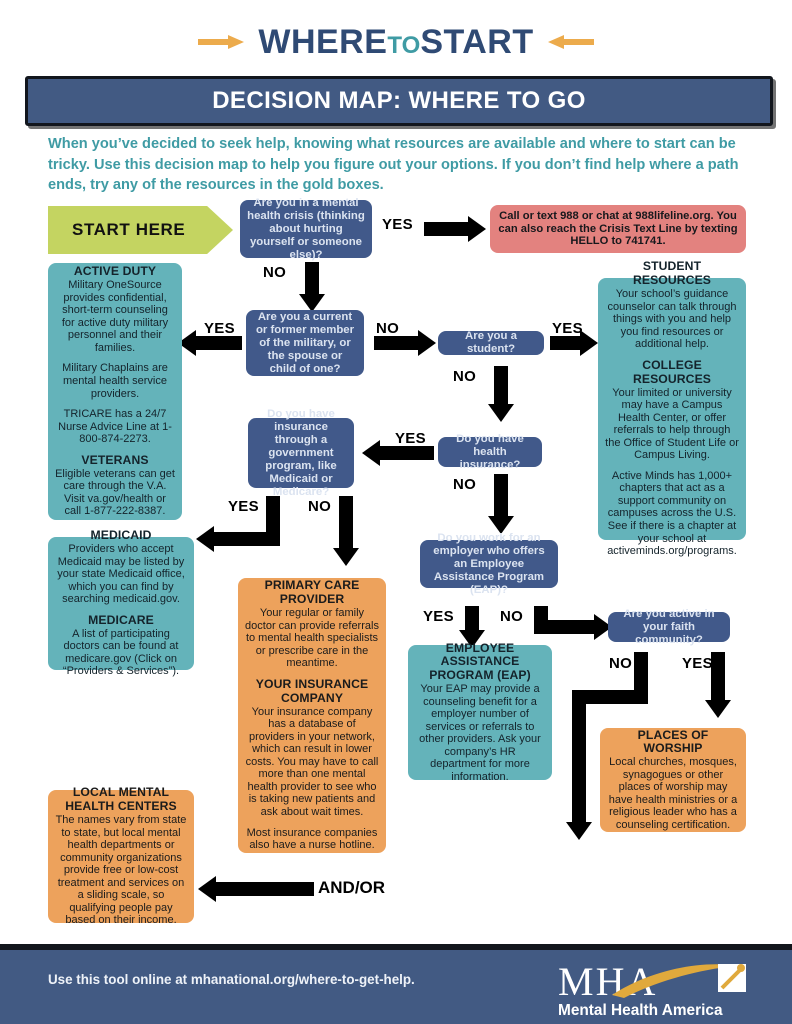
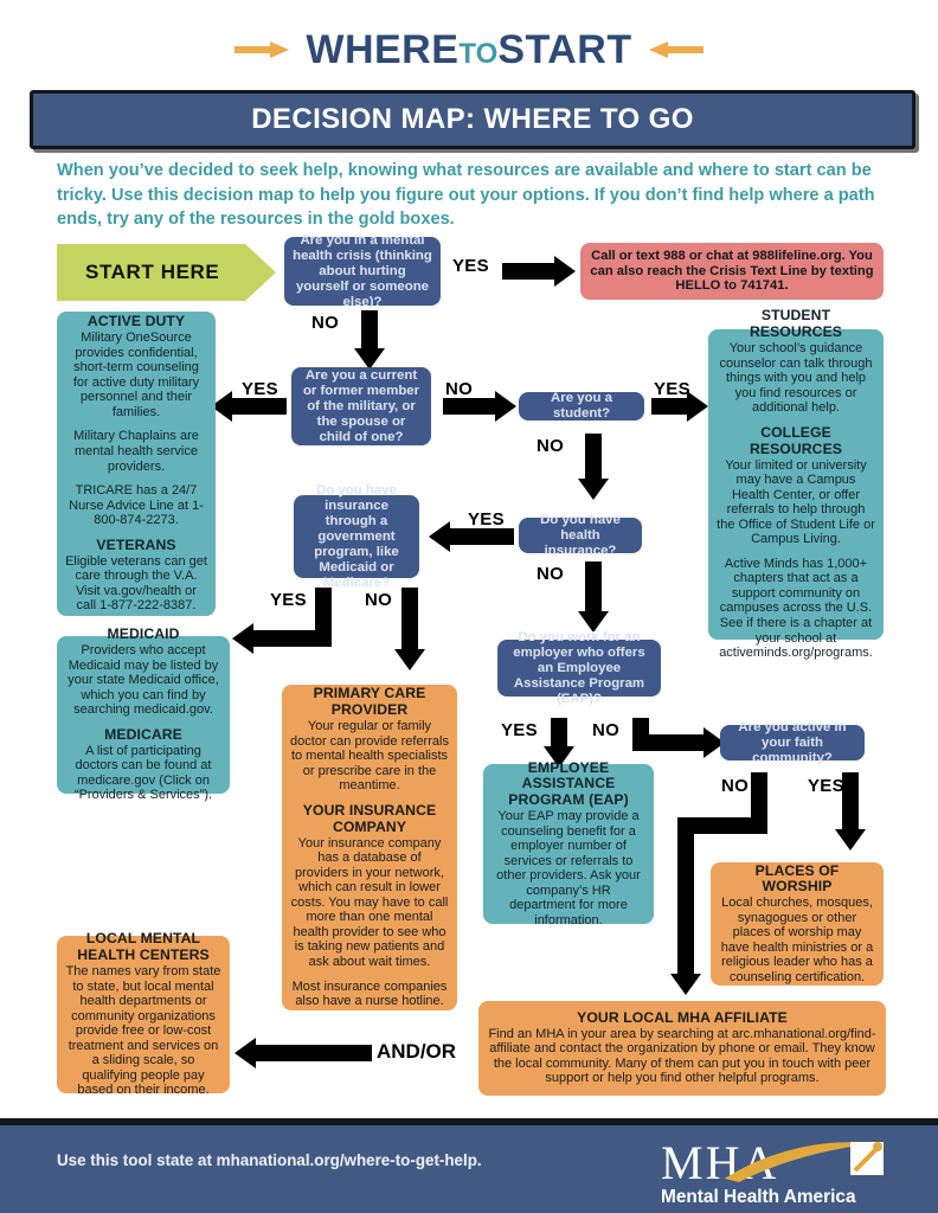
  WHERETOSTART
  DECISION MAP: WHERE TO GO
  When you’ve decided to seek help, knowing what resources are available and where to start can be tricky. Use this decision map to help you figure out your options. If you don’t find help where a path ends, try any of the resources in the gold boxes.
  START HERE
  Are you in a mental health crisis (thinking about hurting yourself or someone else)?
  YES
  Call or text 988 or chat at 988lifeline.org. You can also reach the Crisis Text Line by texting HELLO to 741741.
  NO
  Are you a current or former member of the military, or the spouse or child of one?
  YES
  ACTIVE DUTY
  Military OneSource provides confidential, short-term counseling for active duty military personnel and their families.
  Military Chaplains are mental health service providers.
  TRICARE has a 24/7 Nurse Advice Line at 1-800-874-2273.
  VETERANS
  Eligible veterans can get care through the V.A. Visit va.gov/health or call 1-877-222-8387.
  NO
  Are you a student?
  YES
  STUDENT RESOURCES
  Your school’s guidance counselor can talk through things with you and help you find resources or additional help.
  COLLEGE RESOURCES
  Your limited or university may have a Campus Health Center, or offer referrals to help through the Office of Student Life or Campus Living.
  Active Minds has 1,000+ chapters that act as a support community on campuses across the U.S. See if there is a chapter at your school at activeminds.org/programs.
  NO
  Do you have health insurance?
  YES
  Do you have insurance through a government program, like Medicaid or Medicare?
  YES
  MEDICAID
  Providers who accept Medicaid may be listed by your state Medicaid office, which you can find by searching medicaid.gov.
  MEDICARE
  A list of participating doctors can be found at medicare.gov (Click on “Providers & Services”).
  NO
  PRIMARY CARE PROVIDER
  Your regular or family doctor can provide referrals to mental health specialists or prescribe care in the meantime.
  YOUR INSURANCE COMPANY
  Your insurance company has a database of providers in your network, which can result in lower costs. You may have to call more than one mental health provider to see who is taking new patients and ask about wait times.
  Most insurance companies also have a nurse hotline.
  NO
  Do you work for an employer who offers an Employee Assistance Program (EAP)?
  YES
  EMPLOYEE ASSISTANCE PROGRAM (EAP)
  Your EAP may provide a counseling benefit for a employer number of services or referrals to other providers. Ask your company’s HR department for more information.
  NO
  Are you active in your faith community?
  NO
  YES
  PLACES OF WORSHIP
  Local churches, mosques, synagogues or other places of worship may have health ministries or a religious leader who has a counseling certification.
+ YOUR LOCAL MHA AFFILIATE
+ Find an MHA in your area by searching at arc.mhanational.org/find-affiliate and contact the organization by phone or email. They know the local community. Many of them can put you in touch with peer support or help you find other helpful programs.
  AND/OR
  LOCAL MENTAL HEALTH CENTERS
  The names vary from state to state, but local mental health departments or community organizations provide free or low-cost treatment and services on a sliding scale, so qualifying people pay based on their income.
- Use this tool online at mhanational.org/where-to-get-help.
+ Use this tool state at mhanational.org/where-to-get-help.
  Mental Health America
